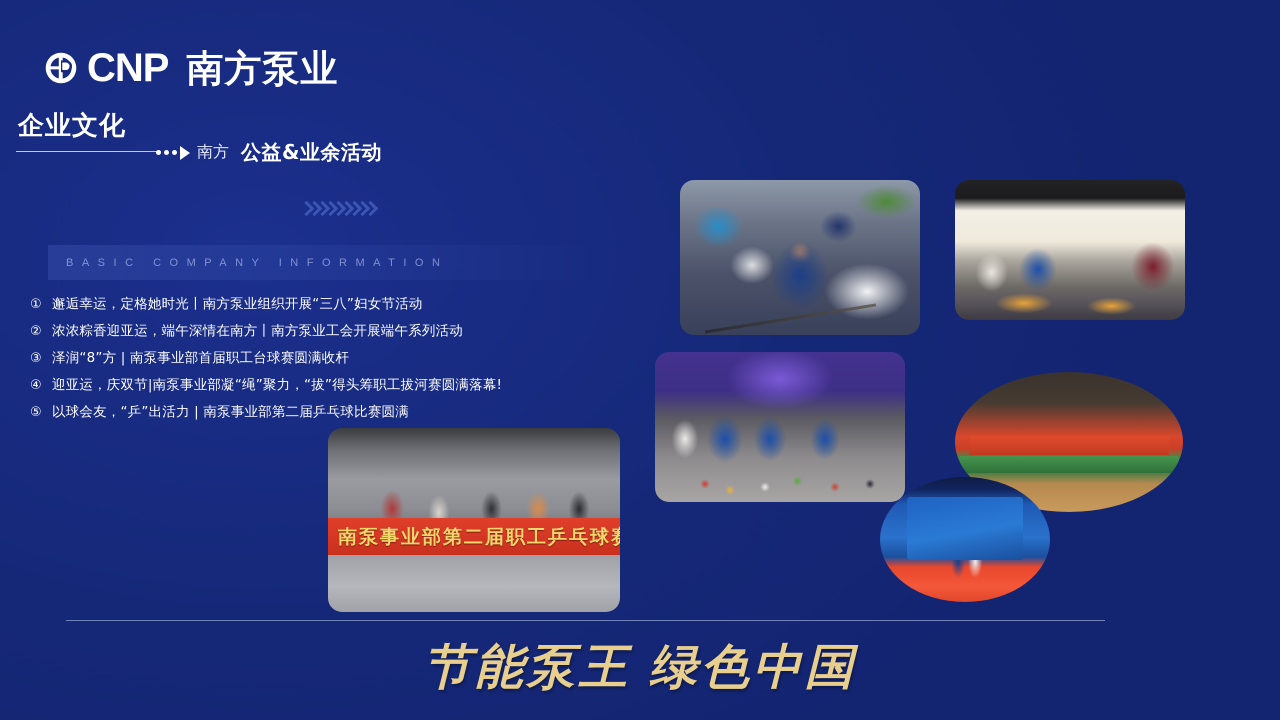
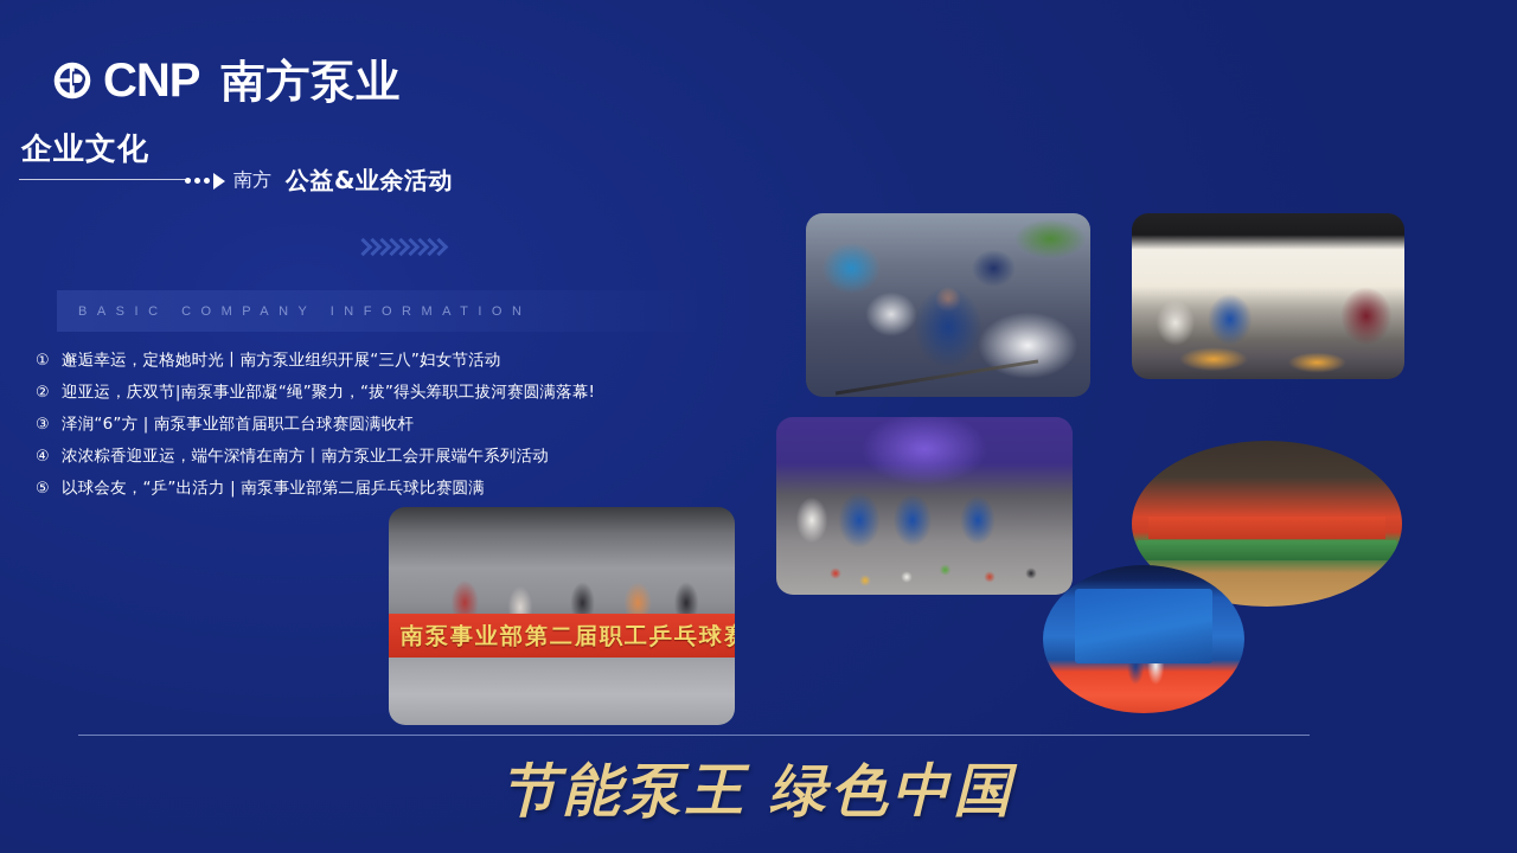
  CNP
  南方泵业
  企业文化
  南方
  公益&业余活动
  BASIC COMPANY INFORMATION
  ①
  邂逅幸运，定格她时光丨南方泵业组织开展“三八”妇女节活动
  ②
- 浓浓粽香迎亚运，端午深情在南方丨南方泵业工会开展端午系列活动
+ 迎亚运，庆双节|南泵事业部凝“绳”聚力，“拔”得头筹职工拔河赛圆满落幕!
  ③
- 泽润“8”方 | 南泵事业部首届职工台球赛圆满收杆
+ 泽润“6”方 | 南泵事业部首届职工台球赛圆满收杆
  ④
- 迎亚运，庆双节|南泵事业部凝“绳”聚力，“拔”得头筹职工拔河赛圆满落幕!
+ 浓浓粽香迎亚运，端午深情在南方丨南方泵业工会开展端午系列活动
  ⑤
  以球会友，“乒”出活力 | 南泵事业部第二届乒乓球比赛圆满
  南泵事业部第二届职工乒乓球
  节能泵王 绿色中国
